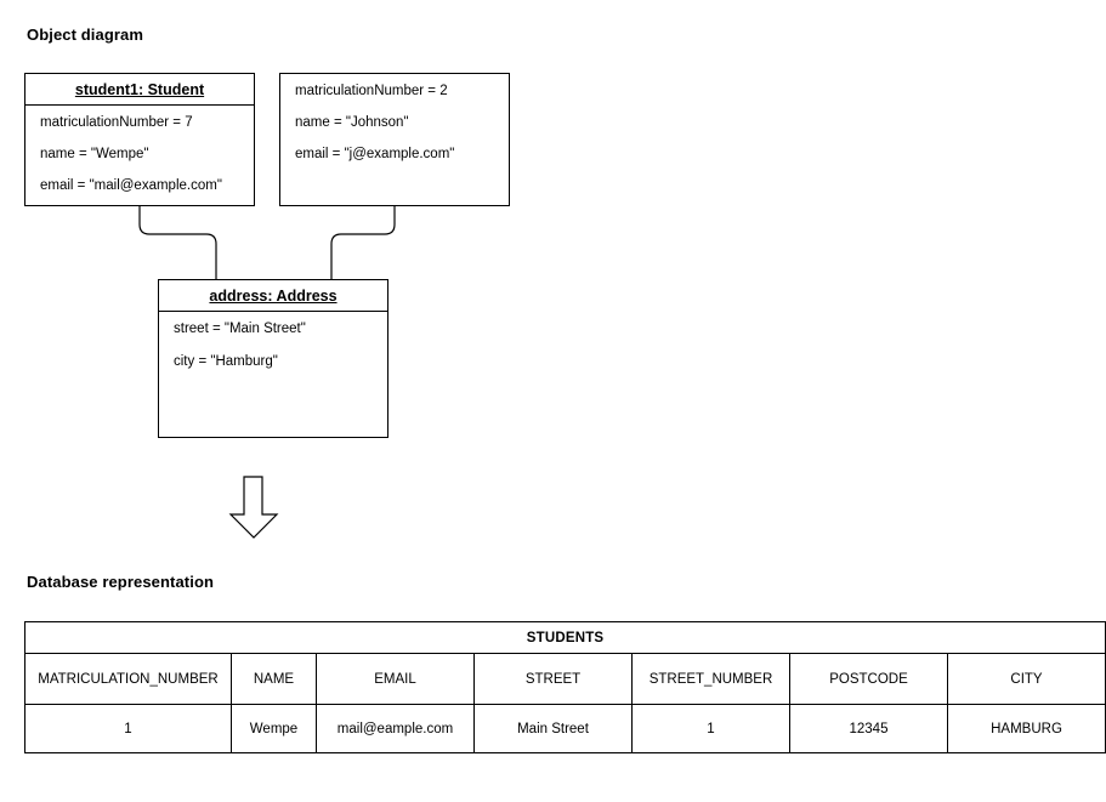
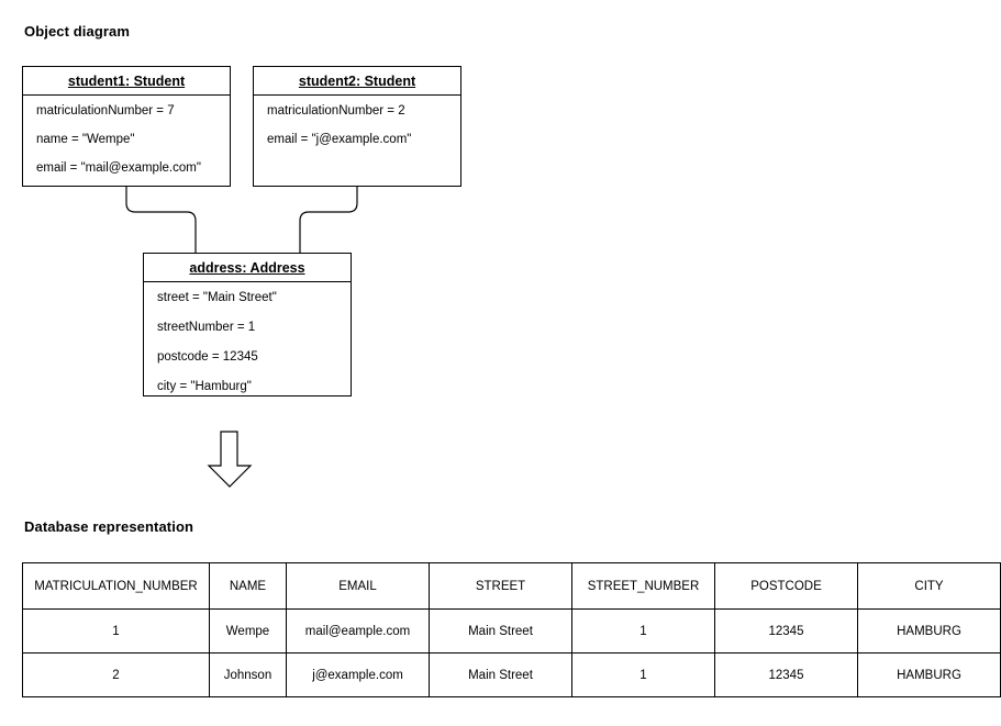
  Object diagram
  student1: Student
  matriculationNumber = 7
  name = "Wempe"
  email = "mail@example.com"
+ student2: Student
  matriculationNumber = 2
- name = "Johnson"
  email = "j@example.com"
  address: Address
  street = "Main Street"
+ streetNumber = 1
+ postcode = 12345
  city = "Hamburg"
  Database representation
- STUDENTS
  MATRICULATION_NUMBER	NAME	EMAIL	STREET	STREET_NUMBER	POSTCODE	CITY
  1	Wempe	mail@eample.com	Main Street	1	12345	HAMBURG
+ 2	Johnson	j@example.com	Main Street	1	12345	HAMBURG
